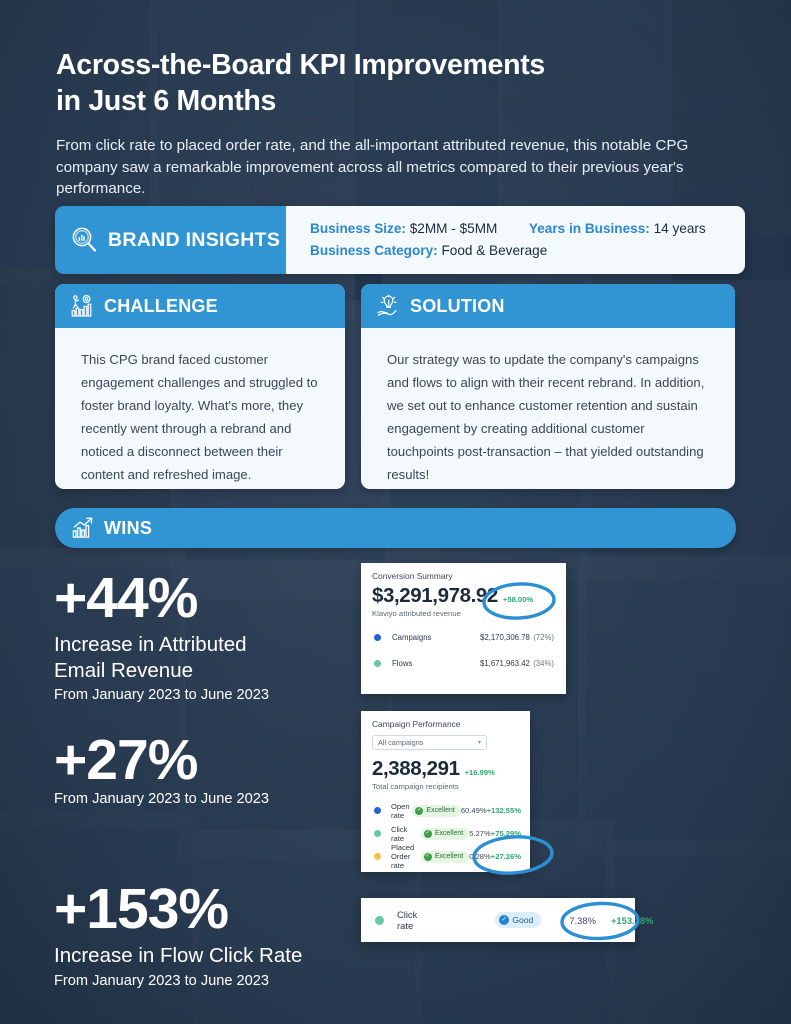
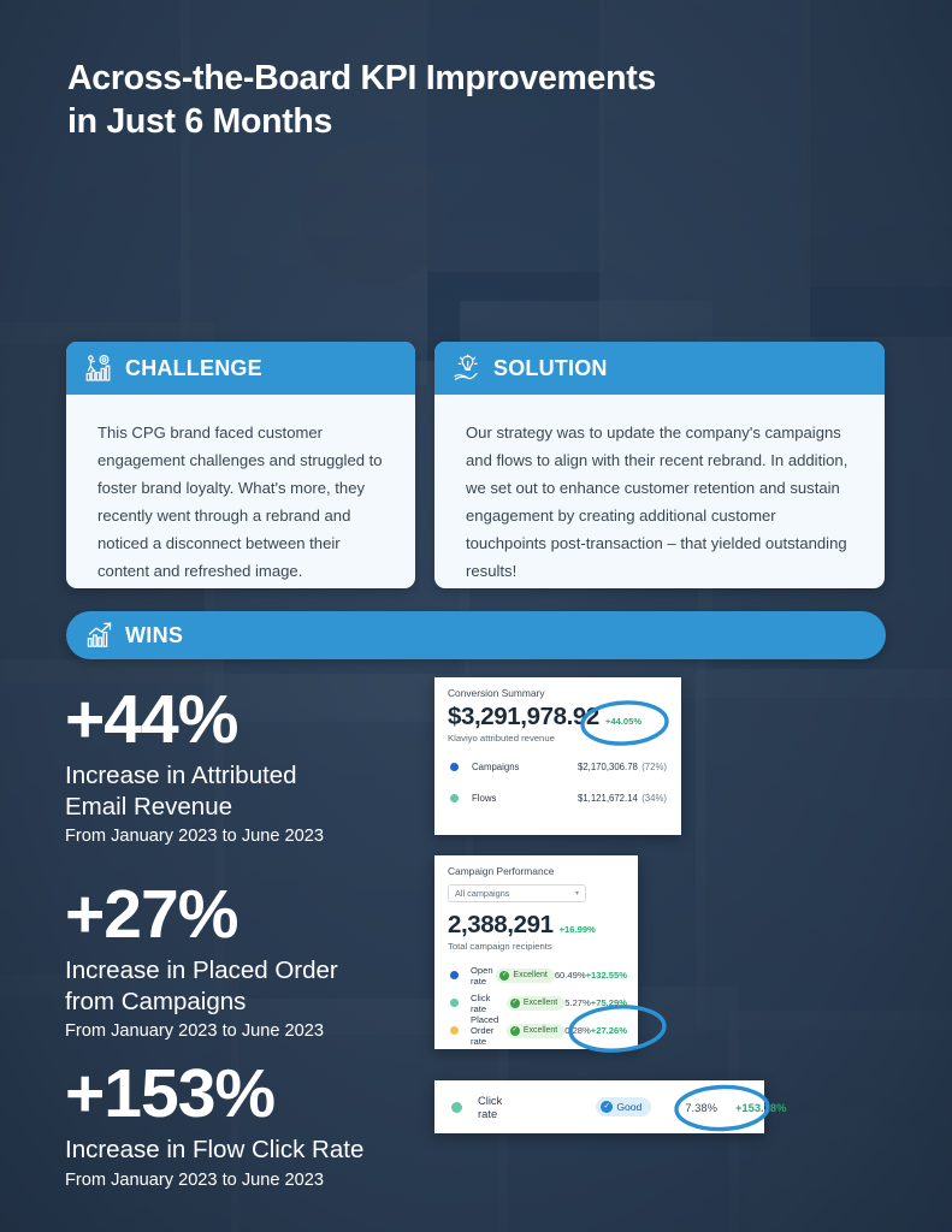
  Across-the-Board KPI Improvements
  in Just 6 Months
- From click rate to placed order rate, and the all-important attributed revenue, this notable CPG company saw a remarkable improvement across all metrics compared to their previous year's performance.
- BRAND INSIGHTS
- Business Size: $2MM - $5MM Years in Business: 14 years
- Business Category: Food & Beverage
  CHALLENGE
  This CPG brand faced customer engagement challenges and struggled to foster brand loyalty. What's more, they recently went through a rebrand and noticed a disconnect between their content and refreshed image.
  SOLUTION
  Our strategy was to update the company's campaigns and flows to align with their recent rebrand. In addition, we set out to enhance customer retention and sustain engagement by creating additional customer touchpoints post-transaction – that yielded outstanding results!
  WINS
  +44%
  Increase in Attributed
  Email Revenue
  From January 2023 to June 2023
  +27%
+ Increase in Placed Order
+ from Campaigns
  From January 2023 to June 2023
  +153%
  Increase in Flow Click Rate
  From January 2023 to June 2023
  Conversion Summary
  $3,291,978.92
- +58.00%
+ +44.05%
  Klaviyo attributed revenue
  Campaigns
  $2,170,306.78
  (72%)
  Flows
- $1,671,963.42
+ $1,121,672.14
  (34%)
  Campaign Performance
  All campaigns
  2,388,291
  +16.99%
  Total campaign recipients
  Open rate
  60.49%
  +132.55%
  Click rate
  5.27%
  +75.29%
  Placed Order rate
  028%
  +27.26%
  Click rate
  Good
  7.38%
  +153.8%
